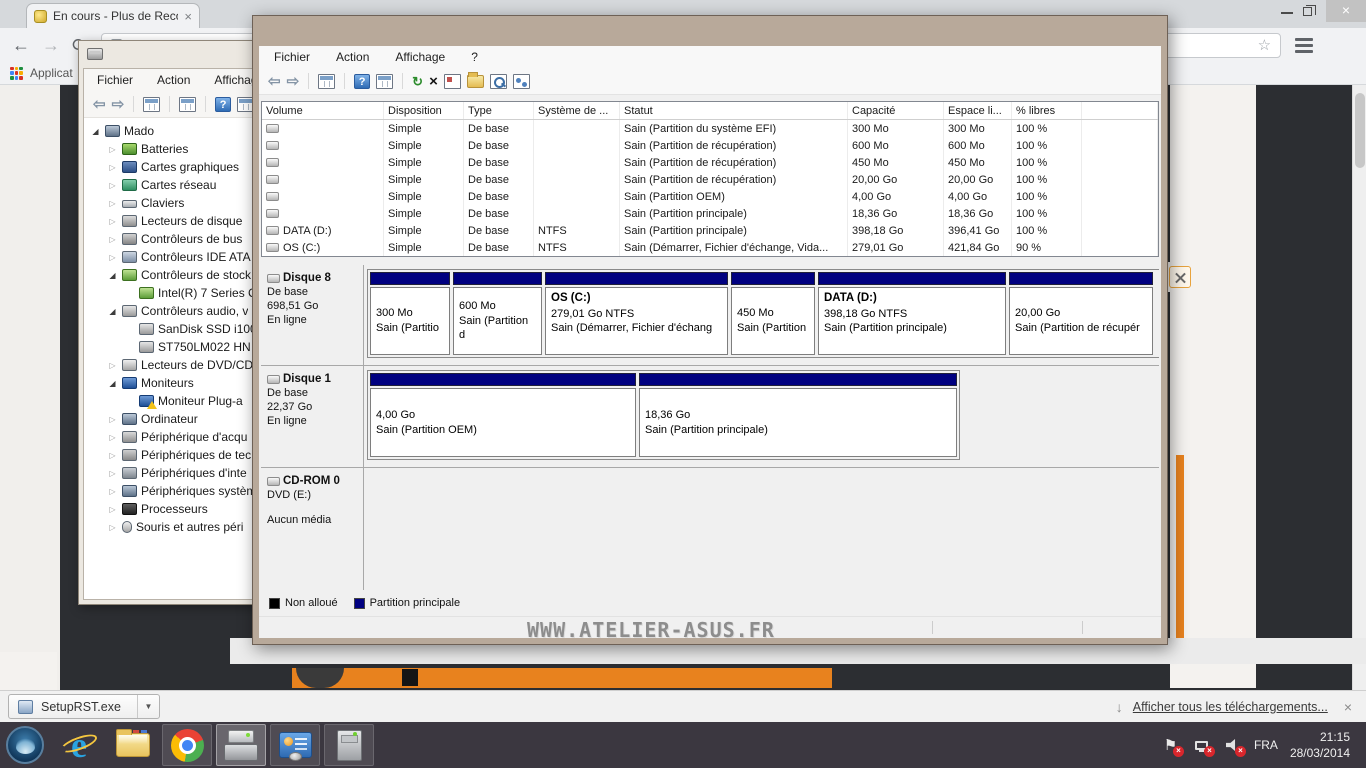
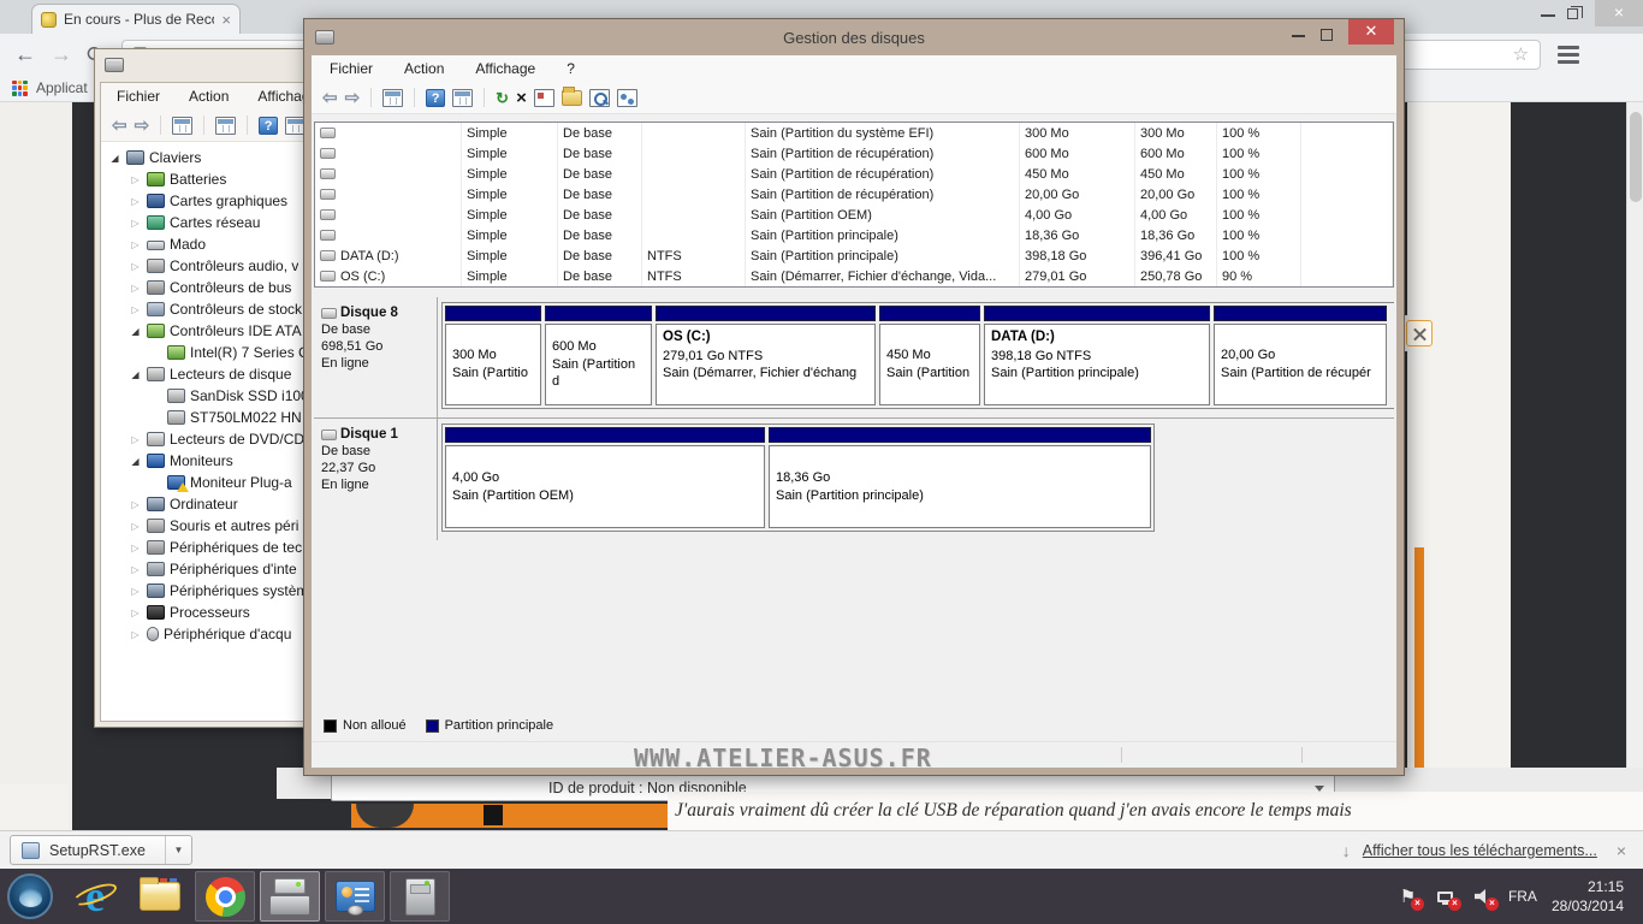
  En cours - Plus de Rec
  ×
  ×
  ←
  →
  ☆
  Applicat
+ ID de produit : Non disponible
+ J'aurais vraiment dû créer la clé USB de réparation quand j'en avais encore le temps mais
  SetupRST.exe
  ▼
  ↓
  Afficher tous les téléchargements...
  ×
  Fichier
  Action
  Afficha
  ⇦
  ⇨
  ?
  ◢
- Mado
+ Claviers
  ▷
  Batteries
  ▷
  Cartes graphiques
  ▷
  Cartes réseau
  ▷
- Claviers
+ Mado
  ▷
- Lecteurs de disque
+ Contrôleurs audio, v
  ▷
  Contrôleurs de bus
  ▷
- Contrôleurs IDE ATA
+ Contrôleurs de stock
  ◢
- Contrôleurs de stock
+ Contrôleurs IDE ATA
  Intel(R) 7 Series
  ◢
- Contrôleurs audio, v
+ Lecteurs de disque
  SanDisk SSD i10
  ST750LM022 HN
  ▷
  Lecteurs de DVD/CD
  ◢
  Moniteurs
  Moniteur Plug-a
  ▷
  Ordinateur
  ▷
- Périphérique d'acqu
+ Souris et autres péri
  ▷
  Périphériques de tec
  ▷
  Périphériques d'inte
  ▷
  Périphériques systè
  ▷
  Processeurs
  ▷
- Souris et autres péri
+ Périphérique d'acqu
+ Gestion des disques
+ ✕
  Fichier
  Action
  Affichage
  ?
  ⇦
  ⇨
  ?
  ↻
  ×
- Volume
- Disposition
- Type
- Système de ...
- Statut
- Capacité
- Espace li...
- % libres
  Simple
  De base
  Sain (Partition du système EFI)
  300 Mo
  300 Mo
  100 %
  Simple
  De base
  Sain (Partition de récupération)
  600 Mo
  600 Mo
  100 %
  Simple
  De base
  Sain (Partition de récupération)
  450 Mo
  450 Mo
  100 %
  Simple
  De base
  Sain (Partition de récupération)
  20,00 Go
  20,00 Go
  100 %
  Simple
  De base
  Sain (Partition OEM)
  4,00 Go
  4,00 Go
  100 %
  Simple
  De base
  Sain (Partition principale)
  18,36 Go
  18,36 Go
  100 %
  DATA (D:)
  Simple
  De base
  NTFS
  Sain (Partition principale)
  398,18 Go
  396,41 Go
  100 %
  OS (C:)
  Simple
  De base
  NTFS
  Sain (Démarrer, Fichier d'échange, Vida...
  279,01 Go
- 421,84 Go
+ 250,78 Go
  90 %
  Disque 8
  De base
  698,51 Go
  En ligne
  300 Mo
  Sain (Partitio
  600 Mo
  Sain (Partition d
  OS (C:)
  279,01 Go NTFS
  Sain (Démarrer, Fichier d'échang
  450 Mo
  Sain (Partition
  DATA (D:)
  398,18 Go NTFS
  Sain (Partition principale)
  20,00 Go
  Sain (Partition de récupér
  Disque 1
  De base
  22,37 Go
  En ligne
  4,00 Go
  Sain (Partition OEM)
  18,36 Go
  Sain (Partition principale)
- CD-ROM 0
- DVD (E:)
- Aucun média
  Non alloué
  Partition principale
  WWW.ATELIER-ASUS.FR
  e
  ⚑
  ×
  ×
  ×
  FRA
  21:15
  28/03/2014
